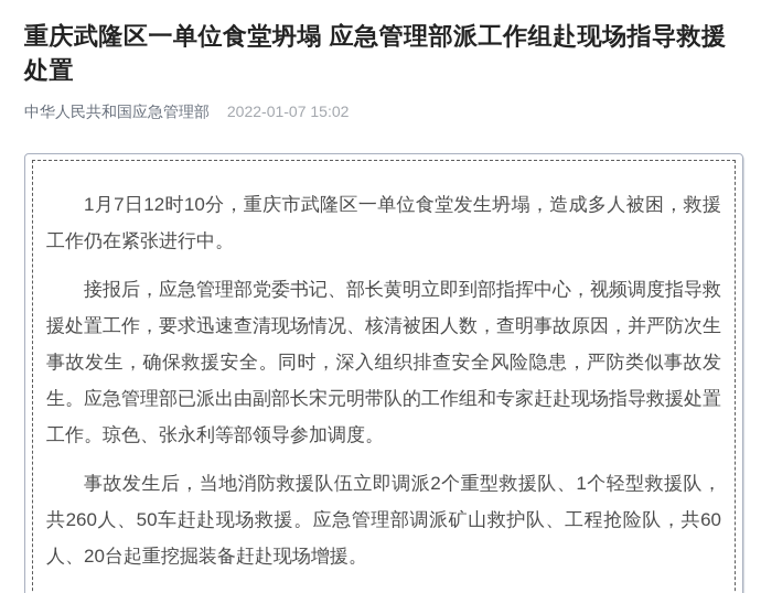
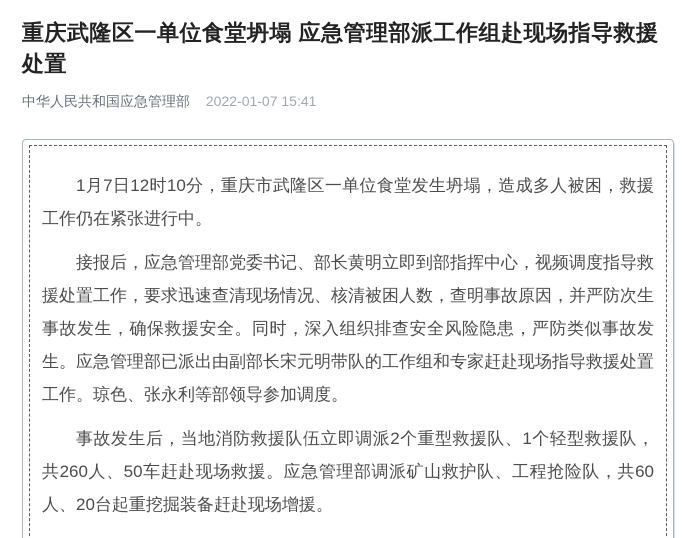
  重庆武隆区一单位食堂坍塌 应急管理部派工作组赴现场指导救援处置
- 中华人民共和国应急管理部 2022-01-07 15:02
+ 中华人民共和国应急管理部 2022-01-07 15:41
  1月7日12时10分，重庆市武隆区一单位食堂发生坍塌，造成多人被困，救援工作仍在紧张进行中。
  接报后，应急管理部党委书记、部长黄明立即到部指挥中心，视频调度指导救援处置工作，要求迅速查清现场情况、核清被困人数，查明事故原因，并严防次生事故发生，确保救援安全。同时，深入组织排查安全风险隐患，严防类似事故发生。应急管理部已派出由副部长宋元明带队的工作组和专家赶赴现场指导救援处置工作。琼色、张永利等部领导参加调度。
  事故发生后，当地消防救援队伍立即调派2个重型救援队、1个轻型救援队，共260人、50车赶赴现场救援。应急管理部调派矿山救护队、工程抢险队，共60人、20台起重挖掘装备赶赴现场增援。
